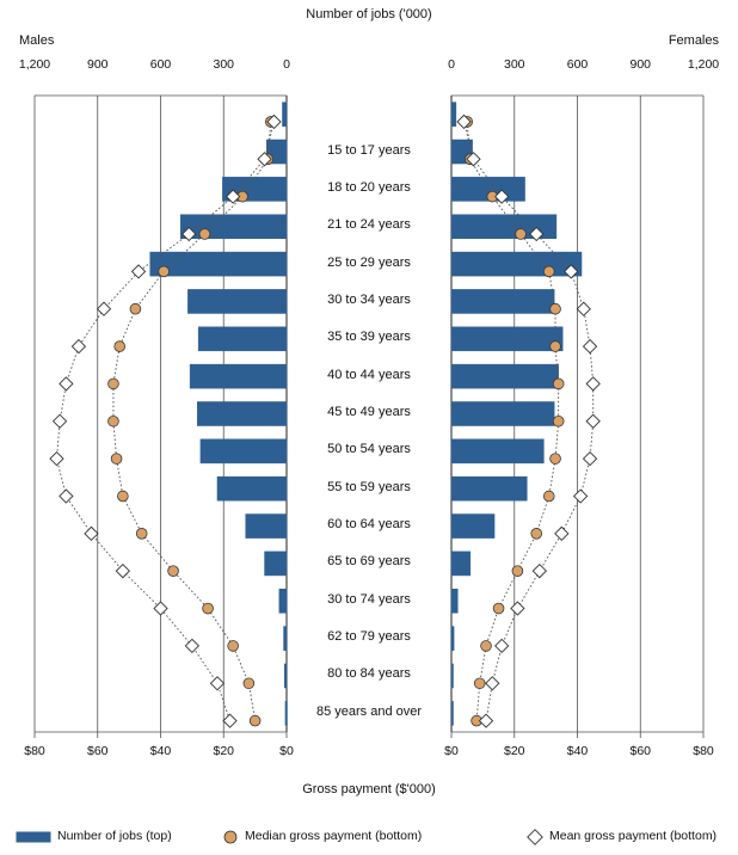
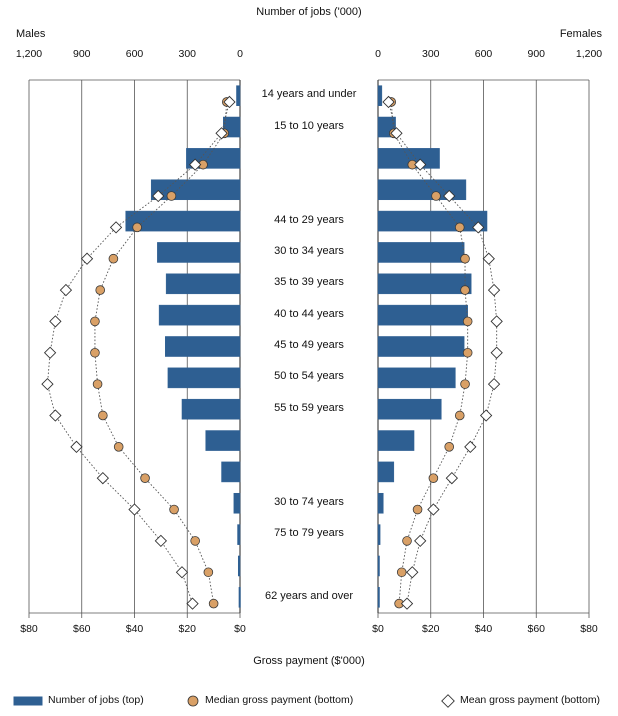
  Number of jobs ('000)
  Males
  Females
  Gross payment ($'000)
  Number of jobs (top)
  Median gross payment (bottom)
  Mean gross payment (bottom)
+ 14 years and under
- 15 to 17 years
+ 15 to 10 years
- 18 to 20 years
- 21 to 24 years
- 25 to 29 years
+ 44 to 29 years
  30 to 34 years
  35 to 39 years
  40 to 44 years
  45 to 49 years
  50 to 54 years
  55 to 59 years
- 60 to 64 years
- 65 to 69 years
  30 to 74 years
- 62 to 79 years
+ 75 to 79 years
- 80 to 84 years
- 85 years and over
+ 62 years and over
  1,200
  900
  600
  300
  0
  0
  300
  600
  900
  1,200
  $80
  $60
  $40
  $20
  $0
  $0
  $20
  $40
  $60
  $80
